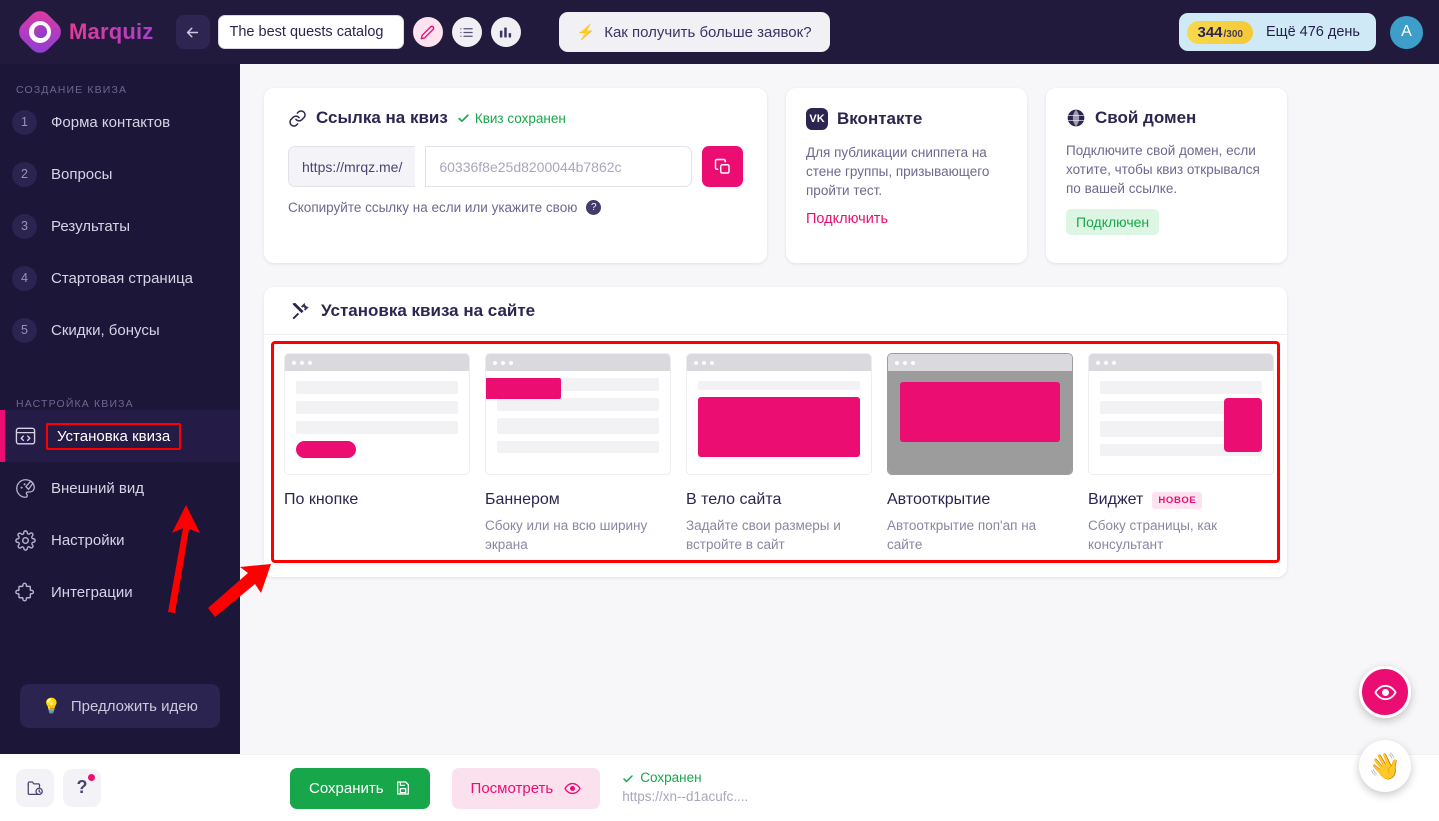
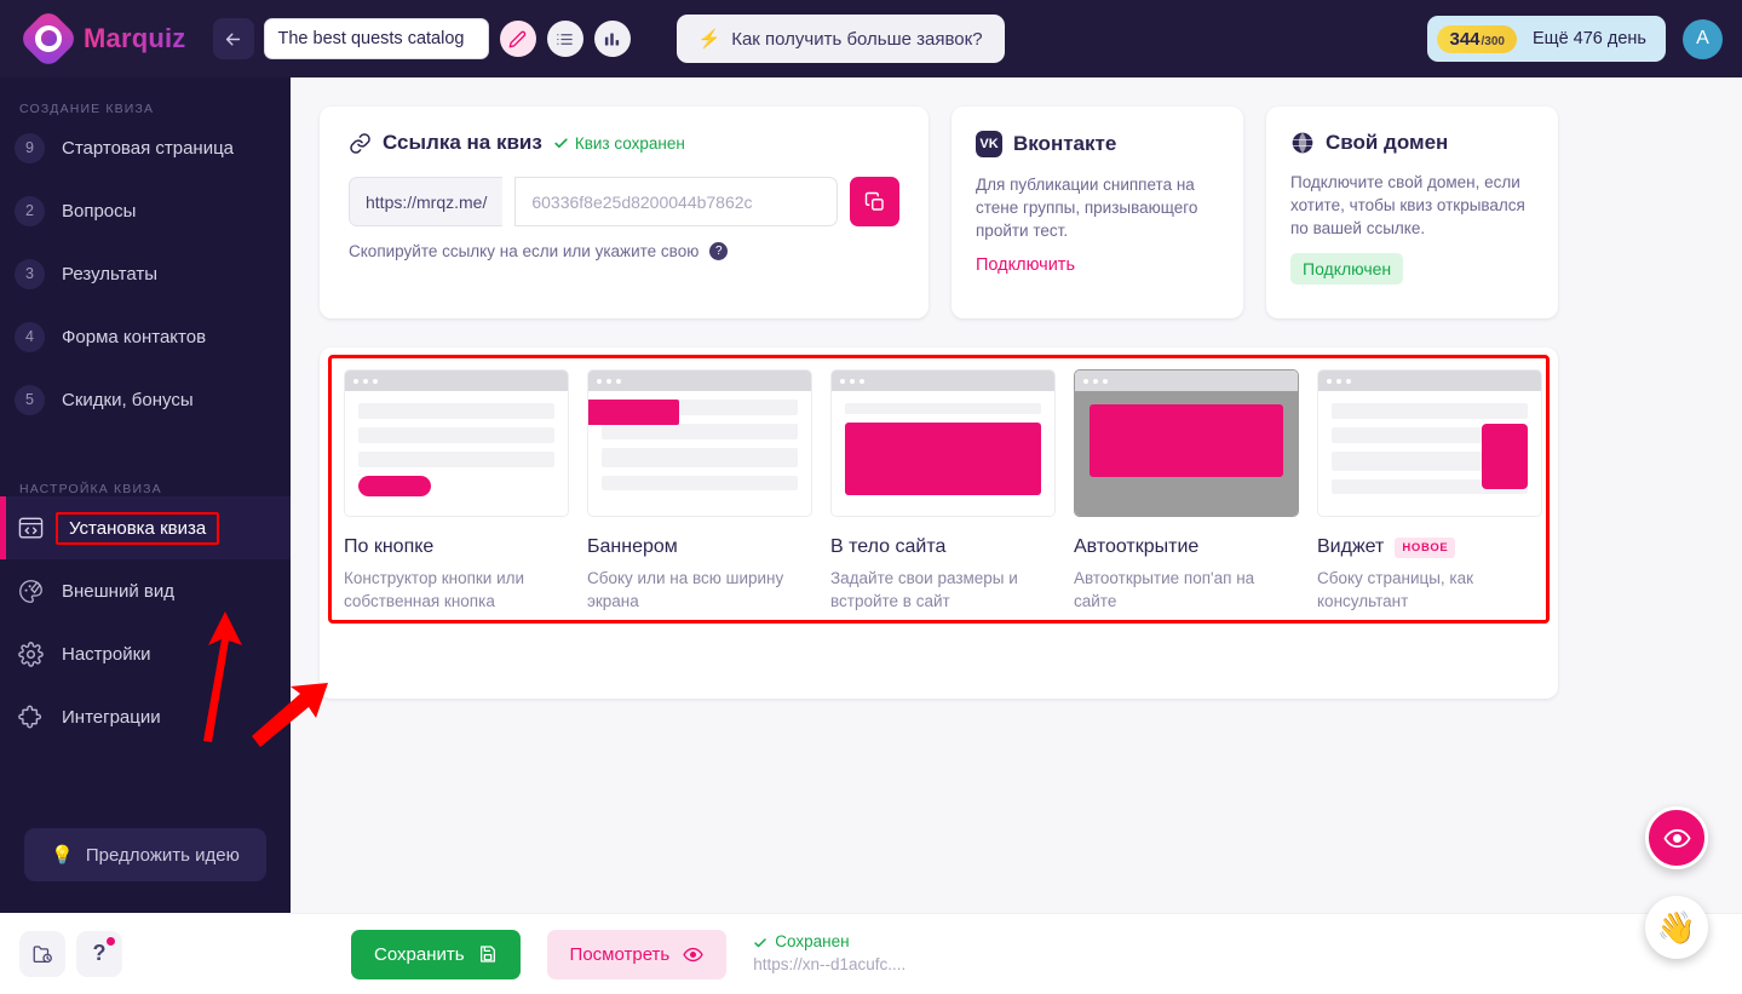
  Marquiz
  The best quests catalog
  ⚡
  Как получить больше заявок?
  344
  /300
  Ещё 476 день
  A
  СОЗДАНИЕ КВИЗА
- 1
+ 9
- Форма контактов
+ Стартовая страница
  2
  Вопросы
  3
  Результаты
  4
- Стартовая страница
+ Форма контактов
  5
  Скидки, бонусы
  НАСТРОЙКА КВИЗА
  Установка квиза
  Внешний вид
  Настройки
  Интеграции
  💡
  Предложить идею
  ?
  Ссылка на квиз
  Квиз сохранен
  https://mrqz.me/
  60336f8e25d8200044b7862c
  Скопируйте ссылку на если или укажите свою
  ?
  VK
  Вконтакте
  Для публикации сниппета на стене группы, призывающего пройти тест.
  Подключить
  Свой домен
  Подключите свой домен, если хотите, чтобы квиз открывался по вашей ссылке.
  Подключен
- Установка квиза на сайте
  По кнопке
+ Конструктор кнопки или собственная кнопка
  Баннером
  Сбоку или на всю ширину экрана
  В тело сайта
  Задайте свои размеры и встройте в сайт
  Автооткрытие
  Автооткрытие поп'ап на сайте
  Виджет
  НОВОЕ
  Сбоку страницы, как консультант
  Сохранить
  Посмотреть
  Сохранен
  https://xn--d1acufc....
  👋
